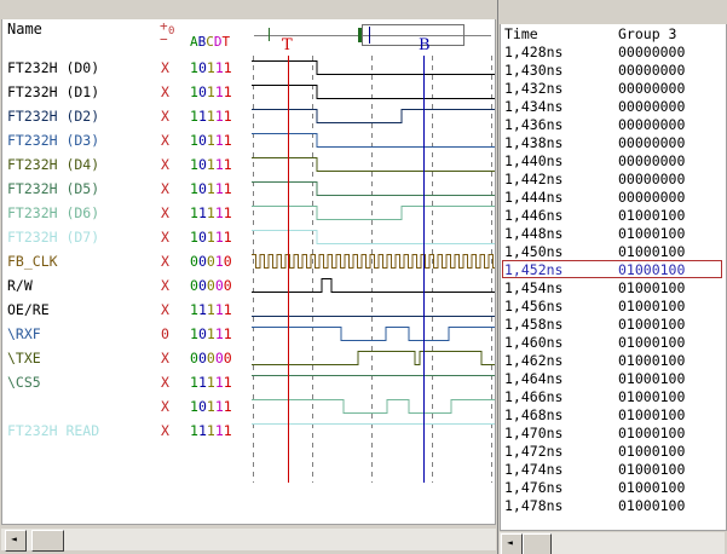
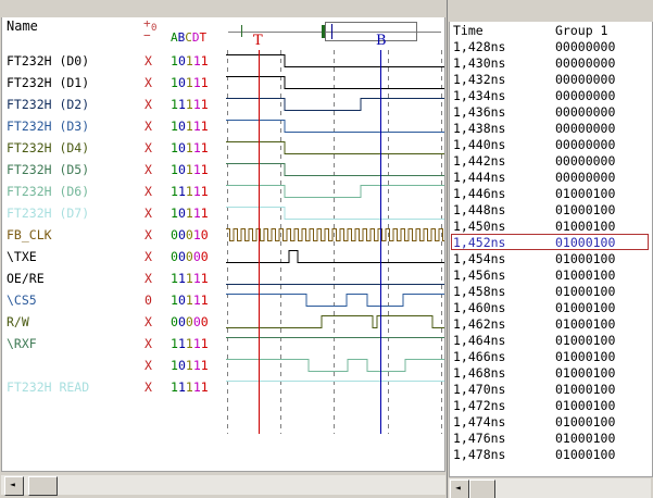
  Name
  +
  −
  0
  ABCDT
  T
  B
  FT232H (D0)
  X
  10111
  FT232H (D1)
  X
  10111
  FT232H (D2)
  X
  11111
  FT232H (D3)
  X
  10111
  FT232H (D4)
  X
  10111
  FT232H (D5)
  X
  10111
  FT232H (D6)
  X
  11111
  FT232H (D7)
  X
  10111
  FB_CLK
  X
  00010
- R/W
+ \TXE
  X
  00000
  OE/RE
  X
  11111
- \RXF
+ \CS5
  0
  10111
- \TXE
+ R/W
  X
  00000
- \CS5
+ \RXF
  X
  11111
  X
  10111
  FT232H READ
  X
  11111
  ◄
  Time
- Group 3
+ Group 1
  1,428ns
  00000000
  1,430ns
  00000000
  1,432ns
  00000000
  1,434ns
  00000000
  1,436ns
  00000000
  1,438ns
  00000000
  1,440ns
  00000000
  1,442ns
  00000000
  1,444ns
  00000000
  1,446ns
  01000100
  1,448ns
  01000100
  1,450ns
  01000100
  1,452ns
  01000100
  1,454ns
  01000100
  1,456ns
  01000100
  1,458ns
  01000100
  1,460ns
  01000100
  1,462ns
  01000100
  1,464ns
  01000100
  1,466ns
  01000100
  1,468ns
  01000100
  1,470ns
  01000100
  1,472ns
  01000100
  1,474ns
  01000100
  1,476ns
  01000100
  1,478ns
  01000100
  ◄
